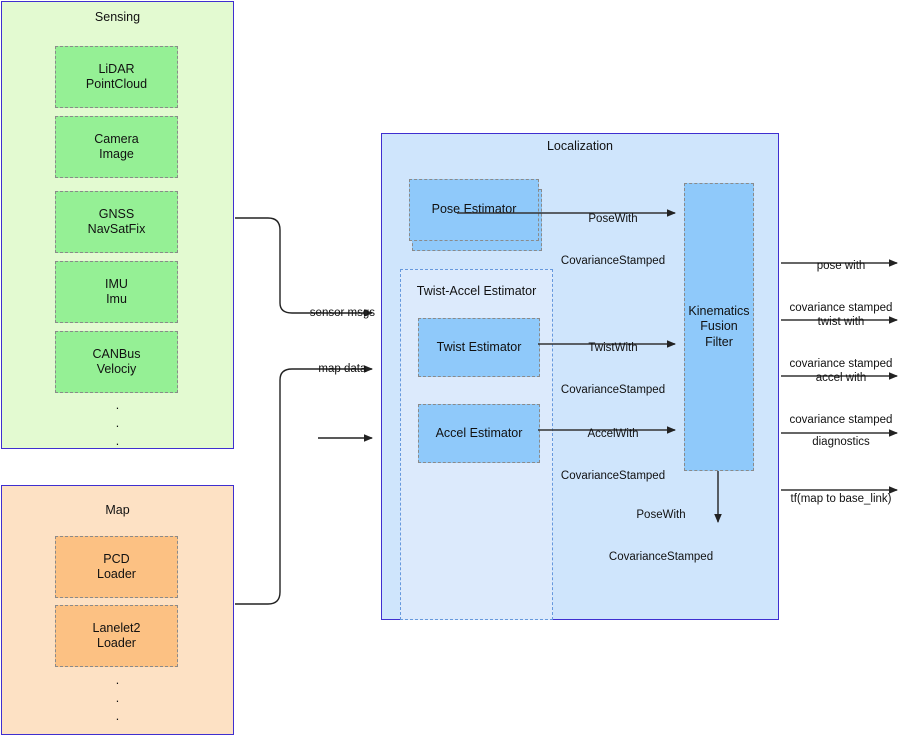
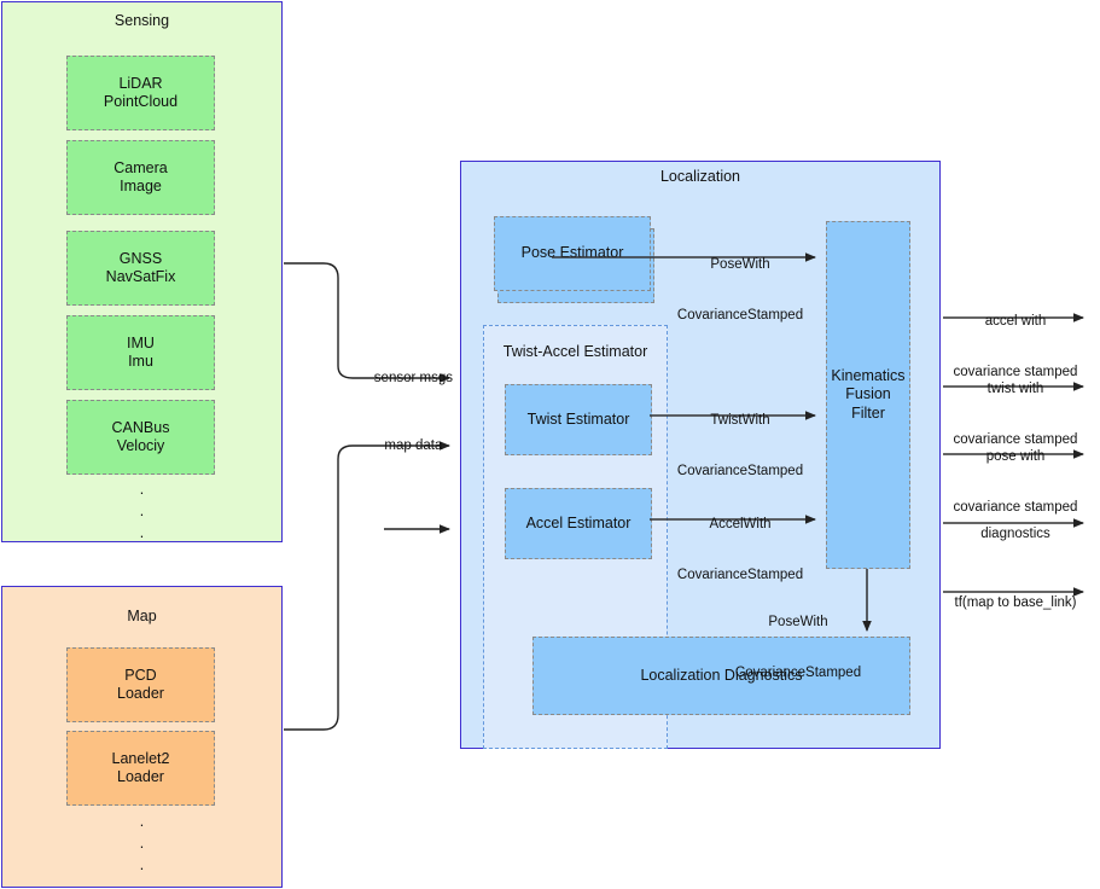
  Sensing
  LiDAR
  PointCloud
  Camera
  Image
  GNSS
  NavSatFix
  IMU
  Imu
  CANBus
  Velociy
  ·
  ·
  ·
  Map
  PCD
  Loader
  Lanelet2
  Loader
  ·
  ·
  ·
  Localization
  Pose Estimator
  Twist-Accel Estimator
  Twist Estimator
  Accel Estimator
  Kinematics
  Fusion Filter
+ Localization Diagnostics
  sensor msgs
  map data
  PoseWith
  CovarianceStamped
  TwistWith
  CovarianceStamped
  AccelWith
  CovarianceStamped
  PoseWith
  CovarianceStamped
- pose with
+ accel with
  covariance stamped
  twist with
  covariance stamped
- accel with
+ pose with
  covariance stamped
  diagnostics
  tf(map to base_link)
